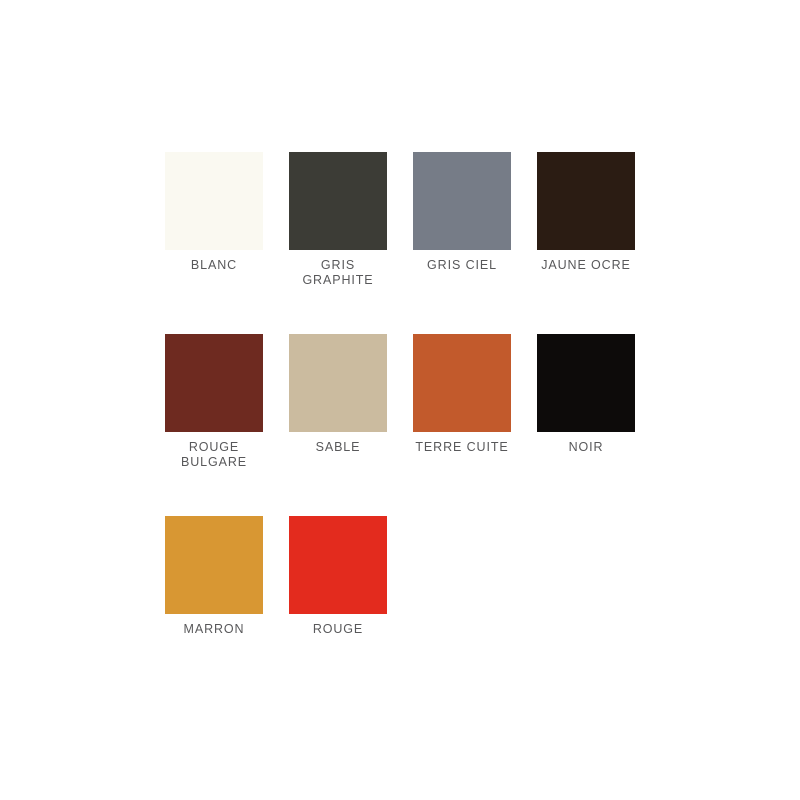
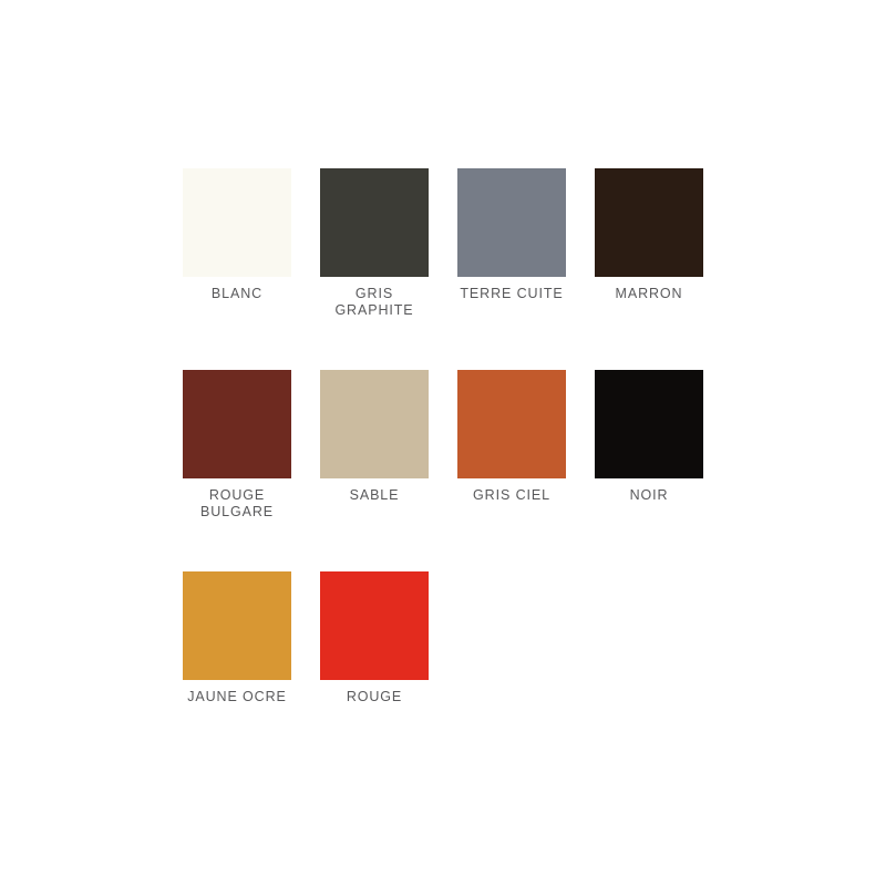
  BLANC
  GRIS
  GRAPHITE
- GRIS CIEL
+ TERRE CUITE
- JAUNE OCRE
+ MARRON
  ROUGE
  BULGARE
  SABLE
- TERRE CUITE
+ GRIS CIEL
  NOIR
- MARRON
+ JAUNE OCRE
  ROUGE
